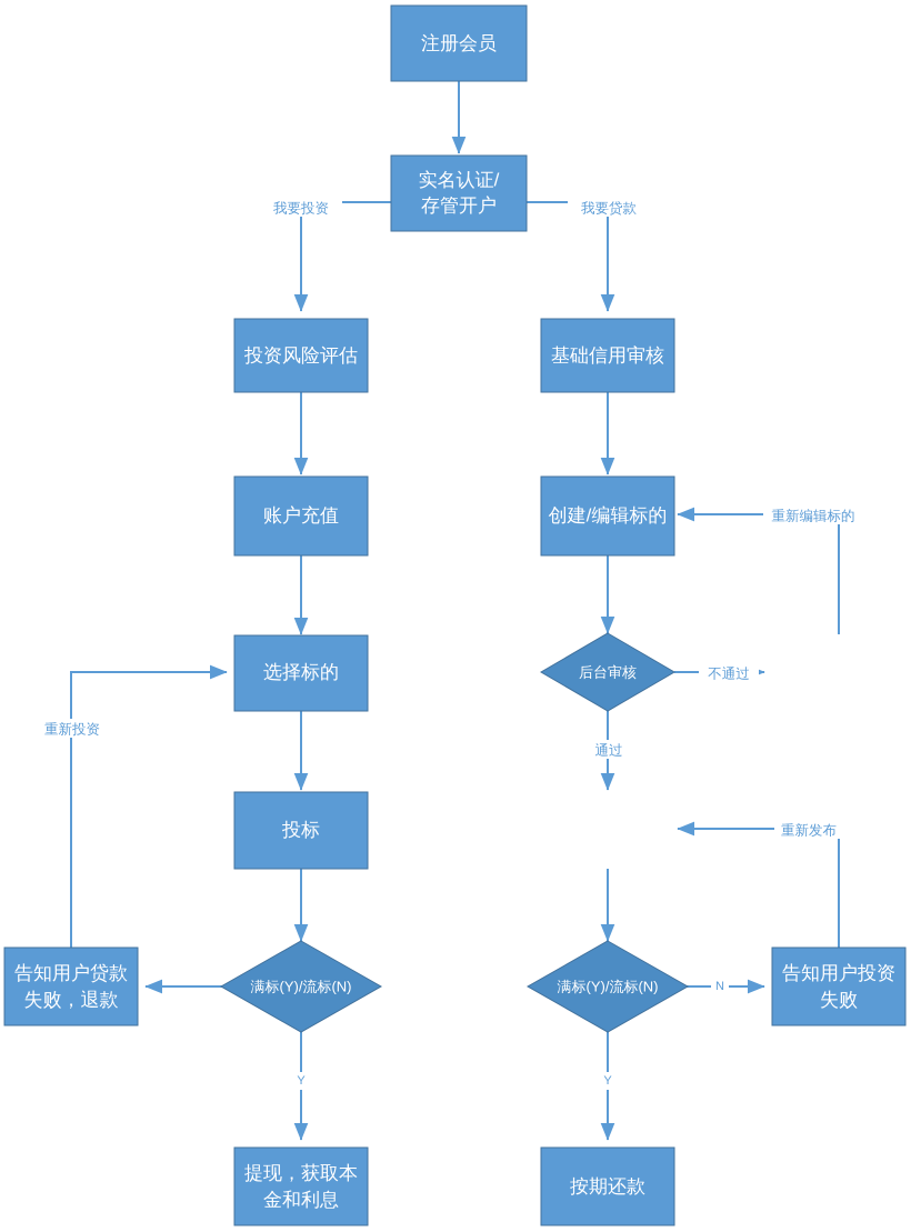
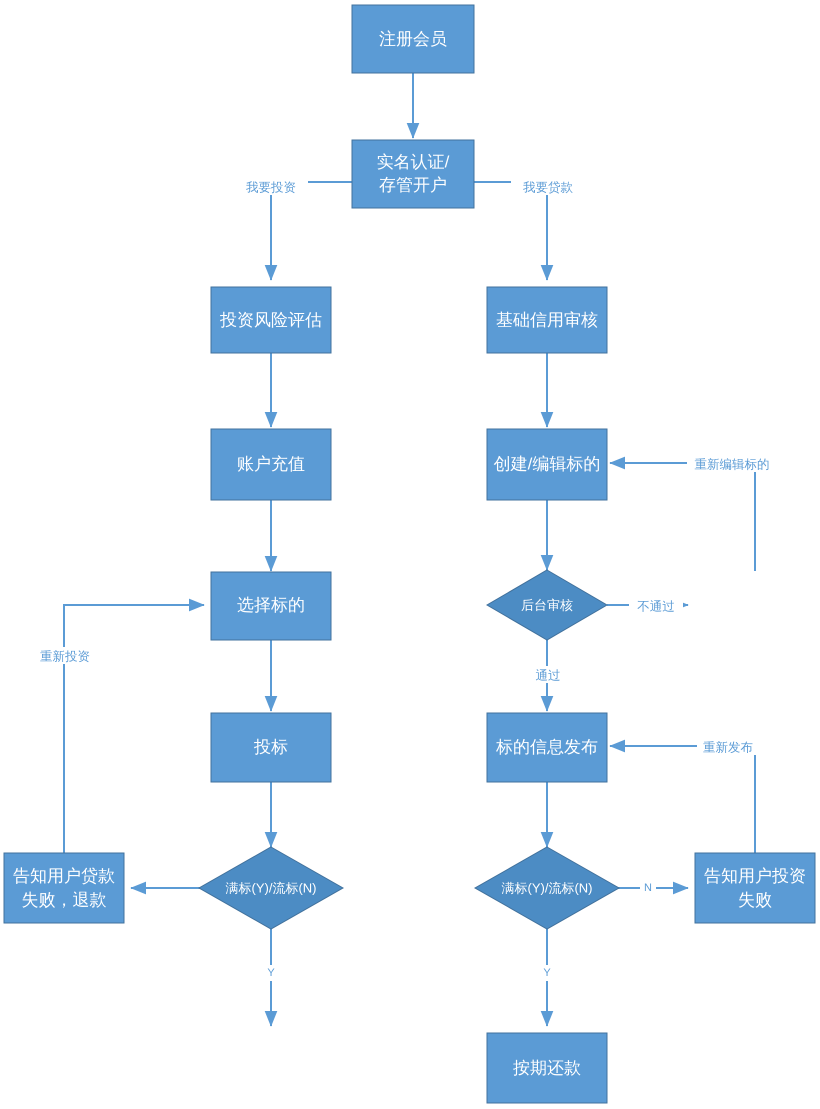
  我要投资
  我要贷款
  重新投资
  重新编辑标的
  不通过
  通过
  重新发布
  Y
  Y
  N
  注册会员
  实名认证/
  存管开户
  投资风险评估
  账户充值
  选择标的
  投标
  满标(Y)/流标(N)
  告知用户贷款
  失败，退款
- 提现，获取本
- 金和利息
  基础信用审核
  创建/编辑标的
  后台审核
+ 标的信息发布
  满标(Y)/流标(N)
  告知用户投资
  失败
  按期还款
